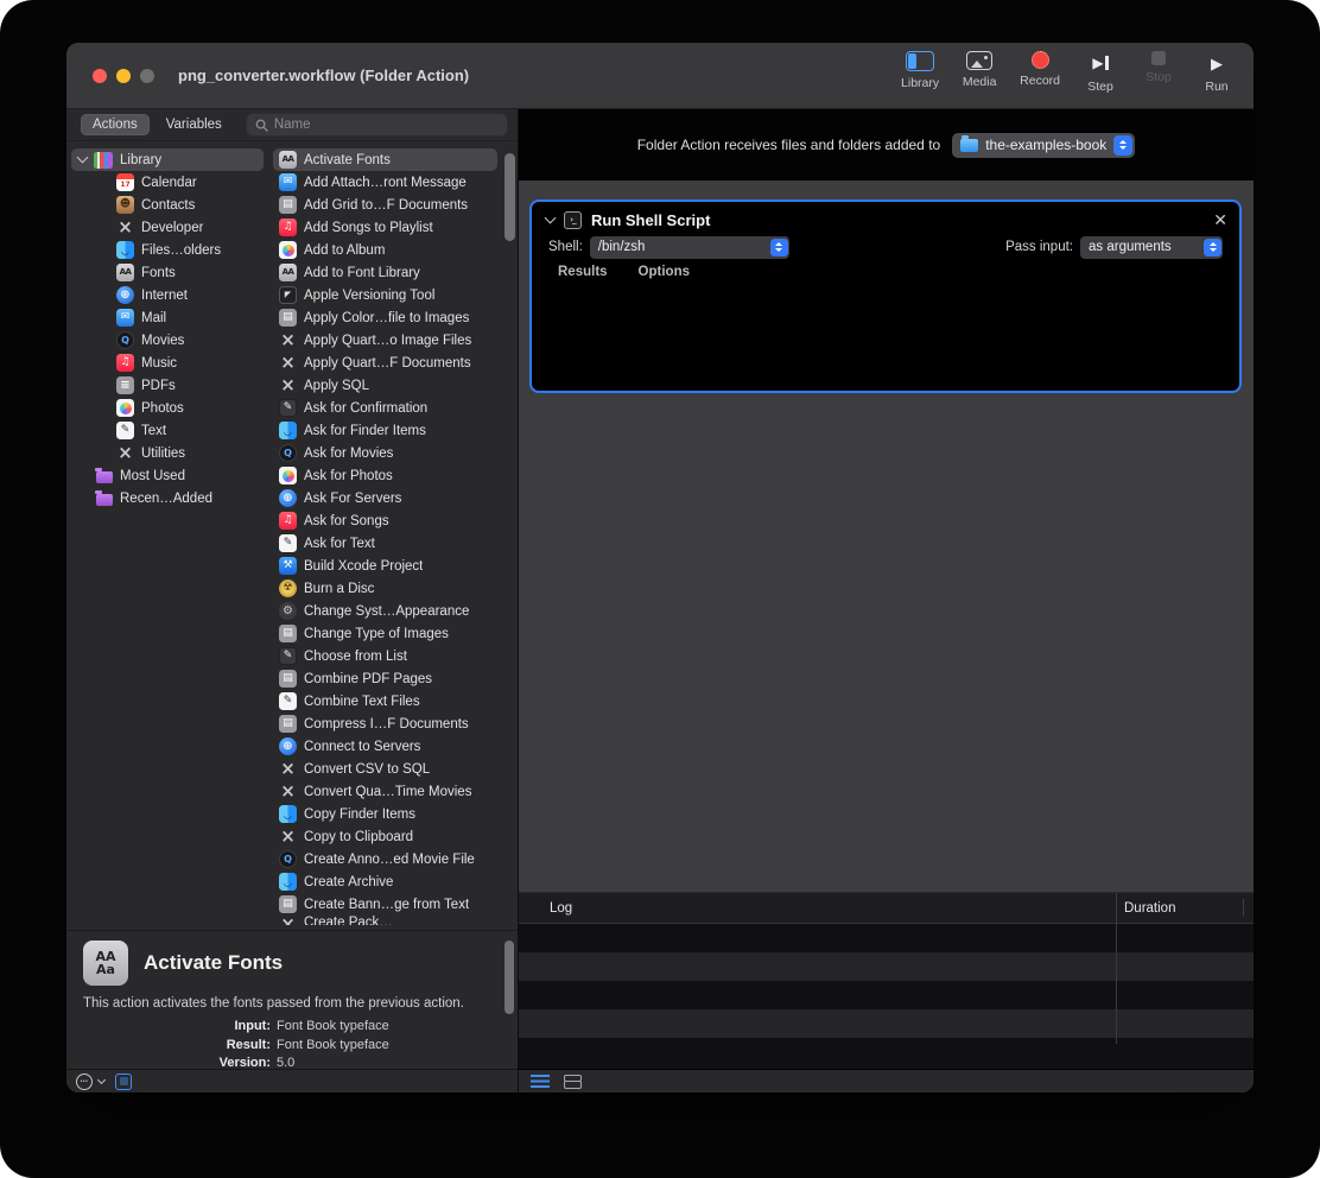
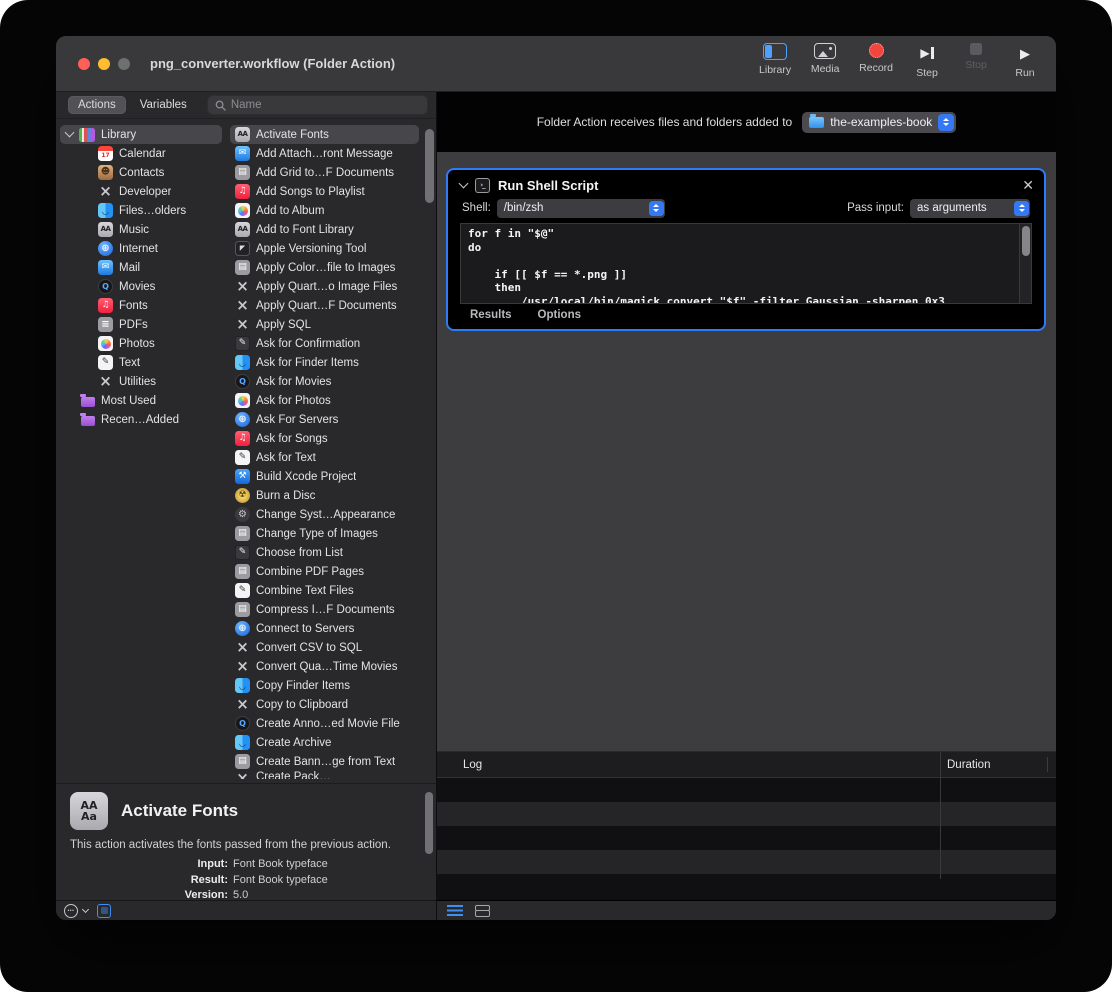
  png_converter.workflow (Folder Action)
  Library
  Media
  Record
  Step
  Stop
  Run
  Actions
  Variables
  Name
  Library
  Calendar
  Contacts
  Developer
  Files…olders
- Fonts
+ Music
  Internet
  Mail
  Movies
- Music
+ Fonts
  PDFs
  Photos
  Text
  Utilities
  Most Used
  Recen…Added
  Activate Fonts
  Add Attach…ront Message
  Add Grid to…F Documents
  Add Songs to Playlist
  Add to Album
  Add to Font Library
  Apple Versioning Tool
  Apply Color…file to Images
  Apply Quart…o Image Files
  Apply Quart…F Documents
  Apply SQL
  Ask for Confirmation
  Ask for Finder Items
  Ask for Movies
  Ask for Photos
  Ask For Servers
  Ask for Songs
  Ask for Text
  Build Xcode Project
  Burn a Disc
  Change Syst…Appearance
  Change Type of Images
  Choose from List
  Combine PDF Pages
  Combine Text Files
  Compress I…F Documents
  Connect to Servers
  Convert CSV to SQL
  Convert Qua…Time Movies
  Copy Finder Items
  Copy to Clipboard
  Create Anno…ed Movie File
  Create Archive
  Create Bann…ge from Text
  Create Pack…
  Activate Fonts
  This action activates the fonts passed from the previous action.
  Input:
  Font Book typeface
  Result:
  Font Book typeface
  Version:
  5.0
  Folder Action receives files and folders added to
  the-examples-book
  Run Shell Script
  ✕
  Shell:
  /bin/zsh
  Pass input:
  as arguments
+ for f in "$@"
+ do
+ if [[ $f == *.png ]]
+ then
+ /usr/local/bin/magick convert "$f" -filter Gaussian -sharpen 0x3
  Results
  Options
  Log
  Duration
